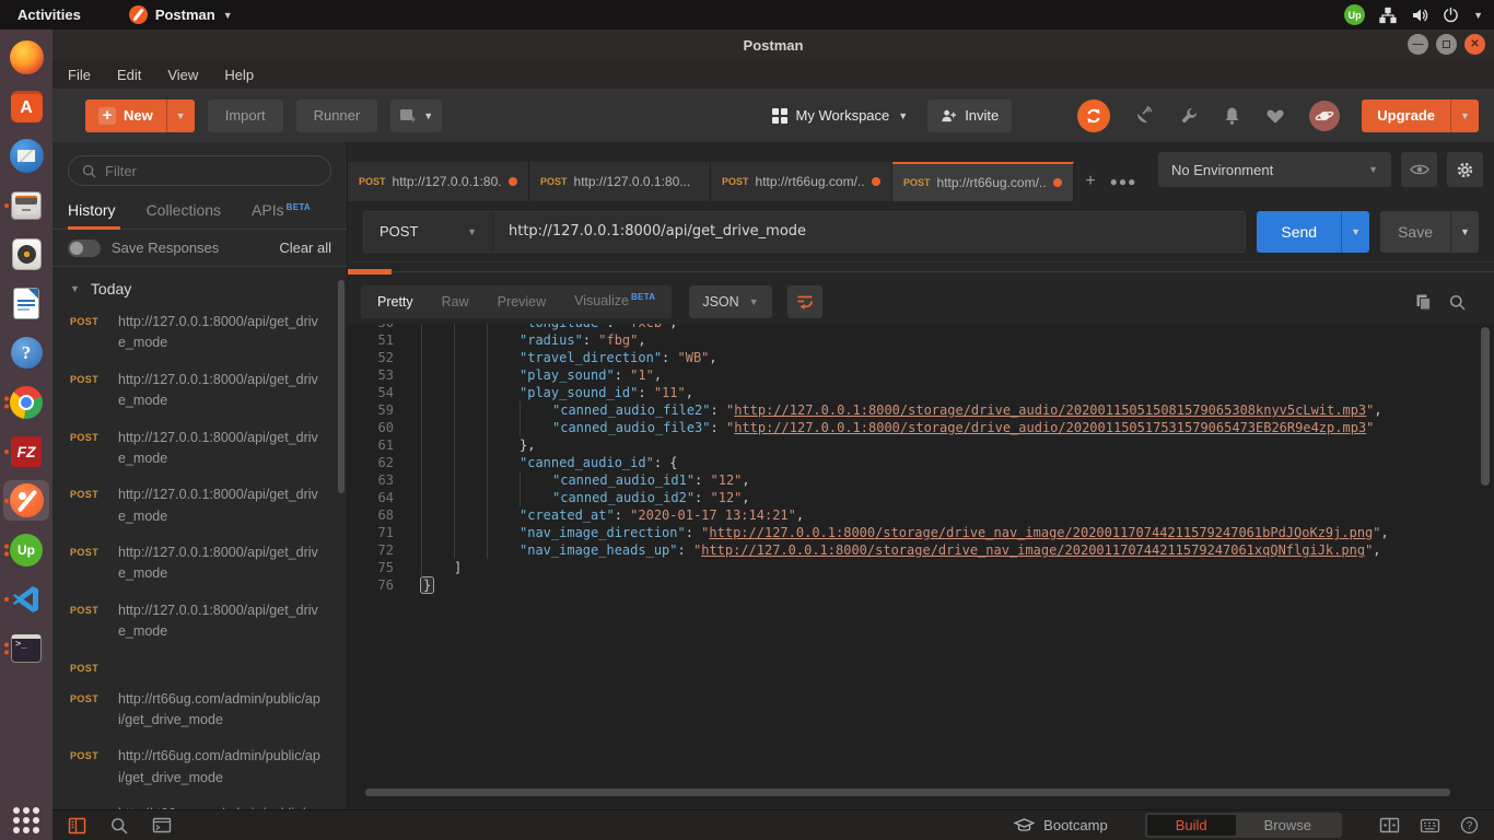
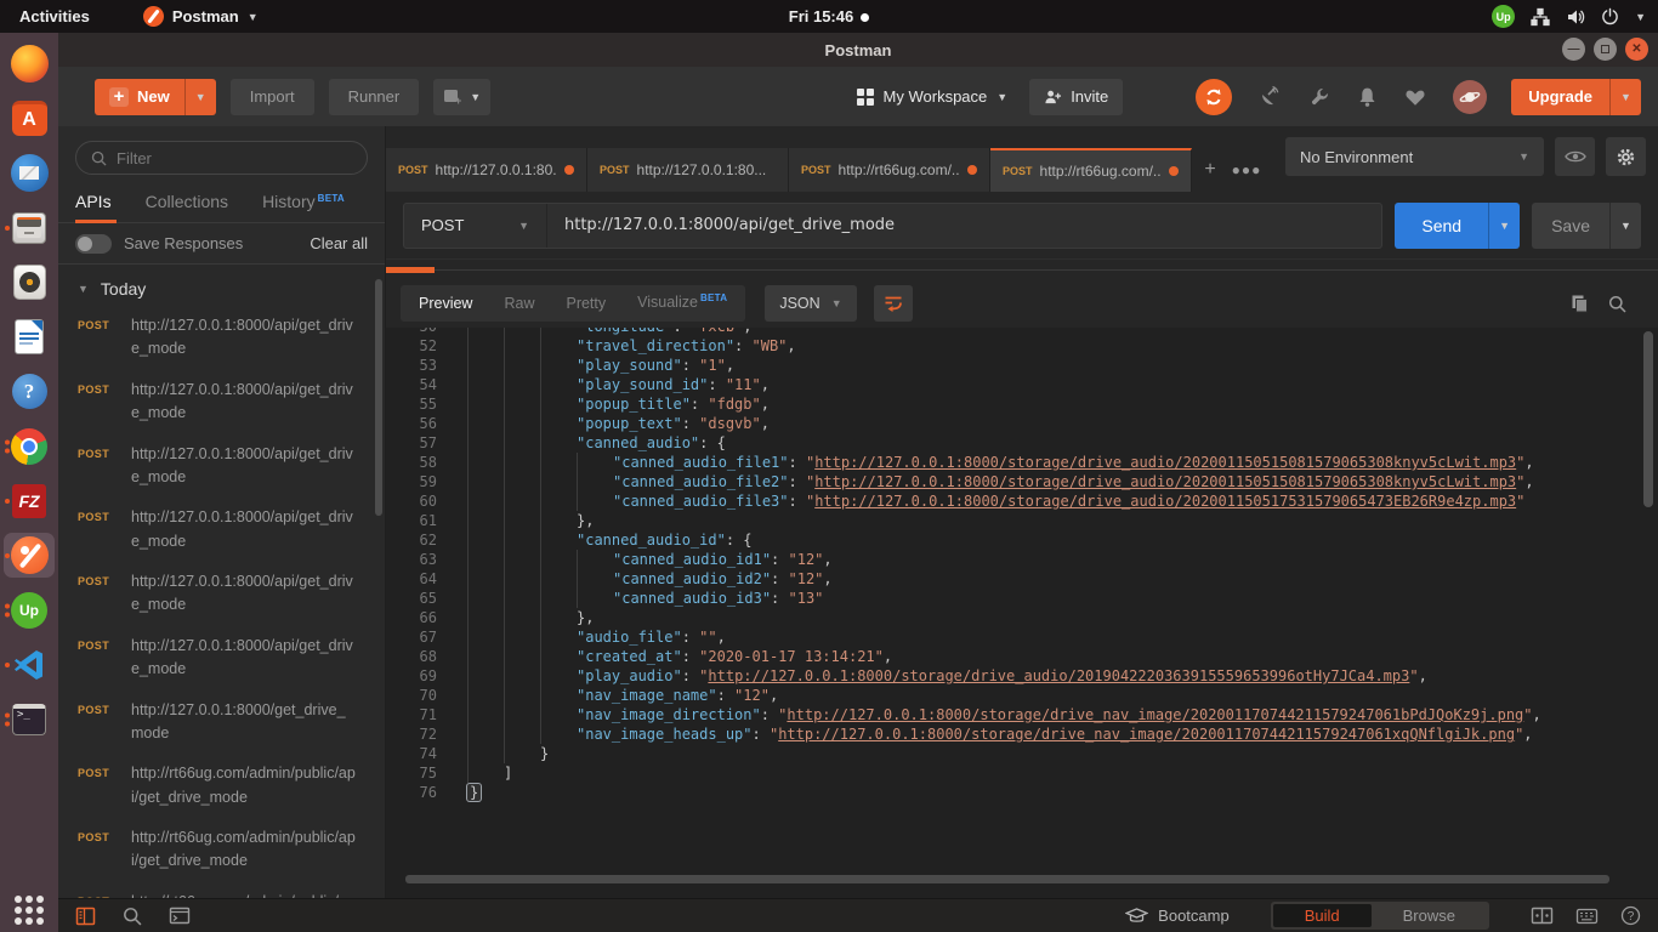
  Activities
  Postman
  ▼
+ Fri 15:46
  Up
  ▼
  A
  ?
  FZ
  Up
  >_
  Postman
  —
  ✕
- File
- Edit
- View
- Help
  +
  New
  ▼
  Import
  Runner
  +
  ▼
  My Workspace
  ▼
  Invite
  Upgrade
  ▼
  Filter
- History
+ APIs
  Collections
- APIs BETA
+ History BETA
  Save Responses
  Clear all
  ▼
  Today
  POST
  http://127.0.0.1:8000/api/get_drive_mode
  POST
  http://127.0.0.1:8000/api/get_drive_mode
  POST
  http://127.0.0.1:8000/api/get_drive_mode
  POST
  http://127.0.0.1:8000/api/get_drive_mode
  POST
  http://127.0.0.1:8000/api/get_drive_mode
  POST
  http://127.0.0.1:8000/api/get_drive_mode
  POST
+ http://127.0.0.1:8000/get_drive_mode
  POST
  http://rt66ug.com/admin/public/api/get_drive_mode
  POST
  http://rt66ug.com/admin/public/api/get_drive_mode
  POST
  http://127.0.0.1:80.
  POST
  http://127.0.0.1:80...
  POST
  http://rt66ug.com/..
  POST
  http://rt66ug.com/..
  +
  ●●●
  No Environment
  ▼
  POST
  ▼
  http://127.0.0.1:8000/api/get_drive_mode
  Send
  ▼
  Save
  ▼
- Pretty
+ Preview
  Raw
- Preview
+ Pretty
  Visualize BETA
  JSON
  ▼
- 51 "radius": "fbg",
  52 "travel_direction": "WB",
  53 "play_sound": "1",
  54 "play_sound_id": "11",
+ 55 "popup_title": "fdgb",
+ 56 "popup_text": "dsgvb",
+ 57 "canned_audio": {
+ 58 "canned_audio_file1": "http://127.0.0.1:8000/storage/drive_audio/202001150515081579065308knyv5cLwit.mp3",
  59 "canned_audio_file2": "http://127.0.0.1:8000/storage/drive_audio/202001150515081579065308knyv5cLwit.mp3",
  60 "canned_audio_file3": "http://127.0.0.1:8000/storage/drive_audio/202001150517531579065473EB26R9e4zp.mp3"
  61 },
  62 "canned_audio_id": {
  63 "canned_audio_id1": "12",
  64 "canned_audio_id2": "12",
+ 65 "canned_audio_id3": "13"
+ 66 },
+ 67 "audio_file": "",
  68 "created_at": "2020-01-17 13:14:21",
+ 69 "play_audio": "http://127.0.0.1:8000/storage/drive_audio/2019042220363915559653996otHy7JCa4.mp3",
+ 70 "nav_image_name": "12",
  71 "nav_image_direction": "http://127.0.0.1:8000/storage/drive_nav_image/202001170744211579247061bPdJQoKz9j.png",
  72 "nav_image_heads_up": "http://127.0.0.1:8000/storage/drive_nav_image/202001170744211579247061xqQNflgiJk.png",
+ 74 }
  75 ]
  76 }
  Bootcamp
  Build
  Browse
  ?
